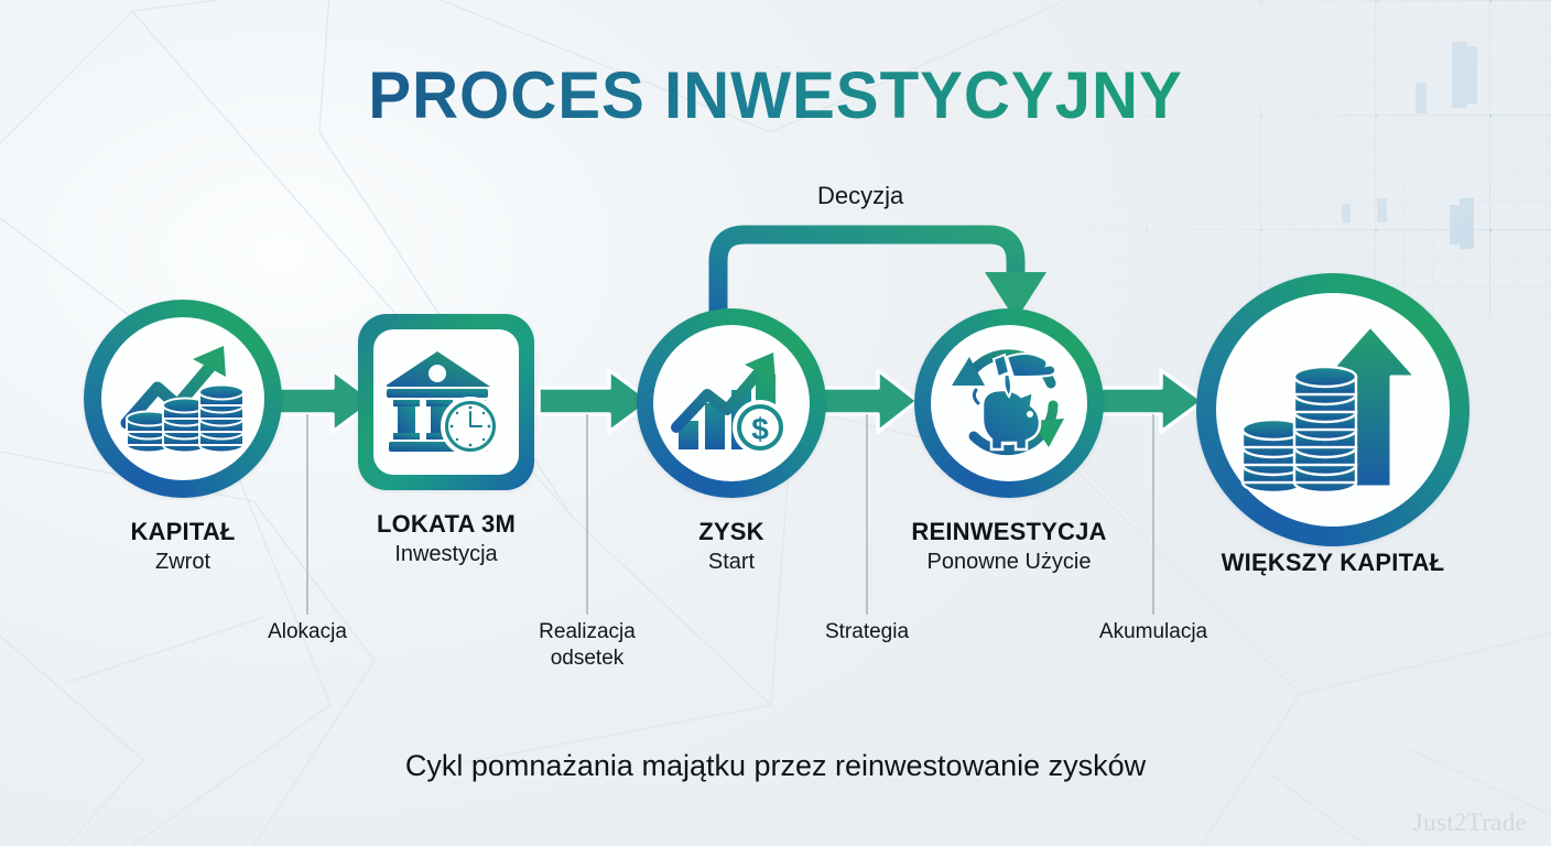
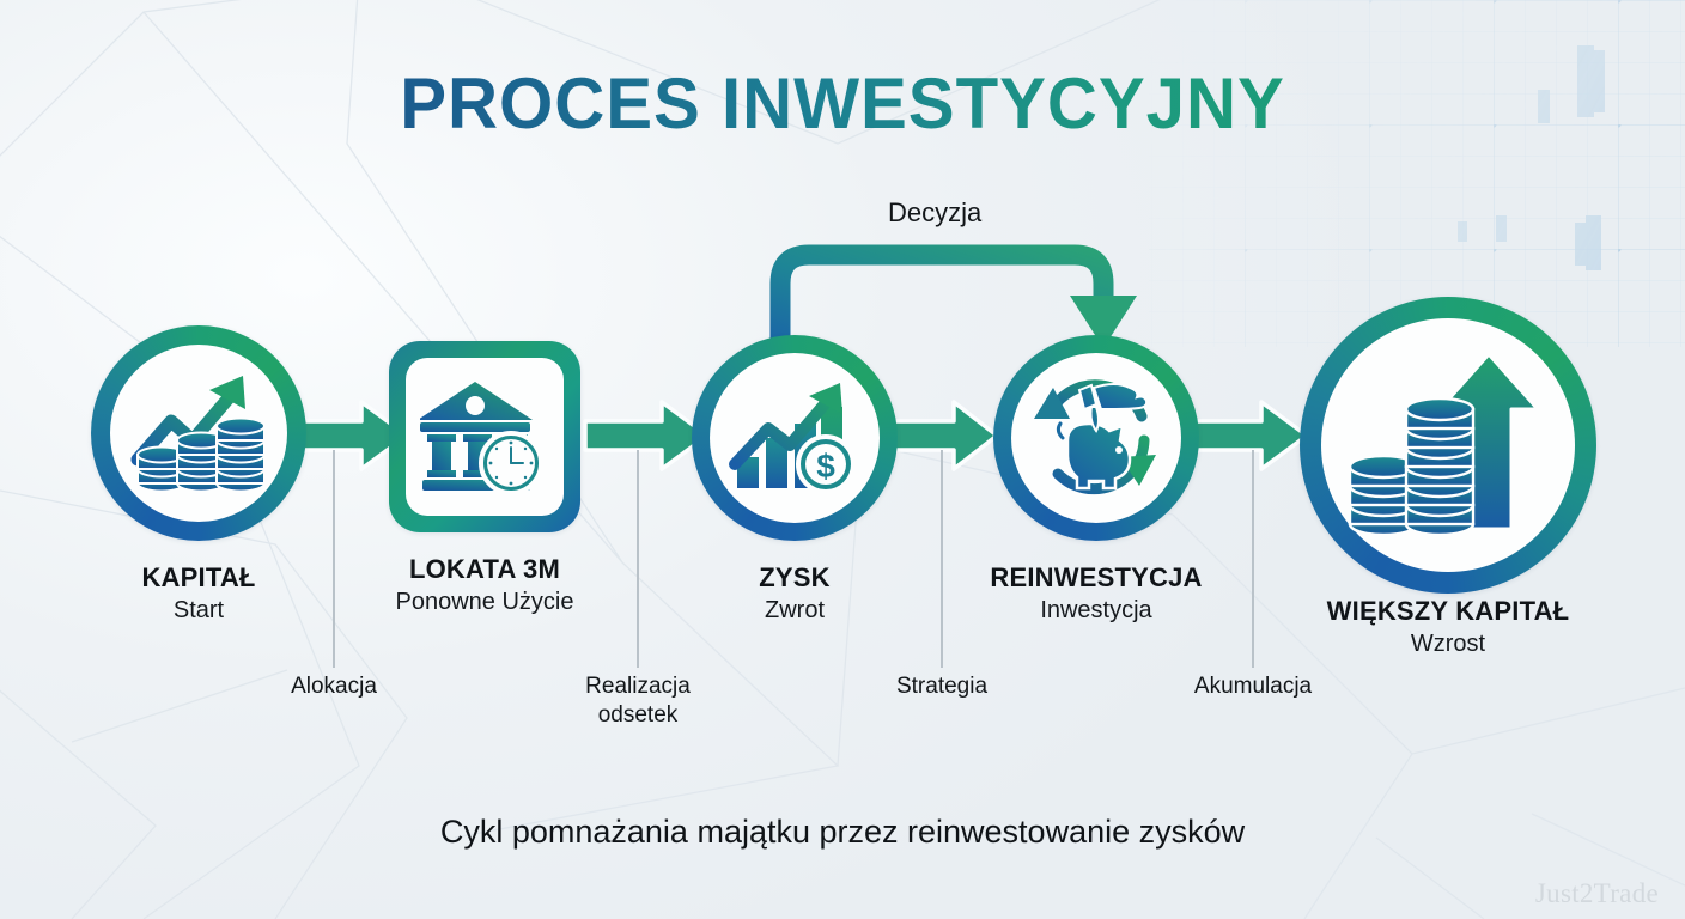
  PROCES INWESTYCYJNY
  Decyzja
  KAPITAŁ
- Zwrot
+ Start
  LOKATA 3M
- Inwestycja
+ Ponowne Użycie
  $
  ZYSK
- Start
+ Zwrot
  REINWESTYCJA
- Ponowne Użycie
+ Inwestycja
  WIĘKSZY KAPITAŁ
+ Wzrost
  Alokacja
  Realizacja
  odsetek
  Strategia
  Akumulacja
  Cykl pomnażania majątku przez reinwestowanie zysków
